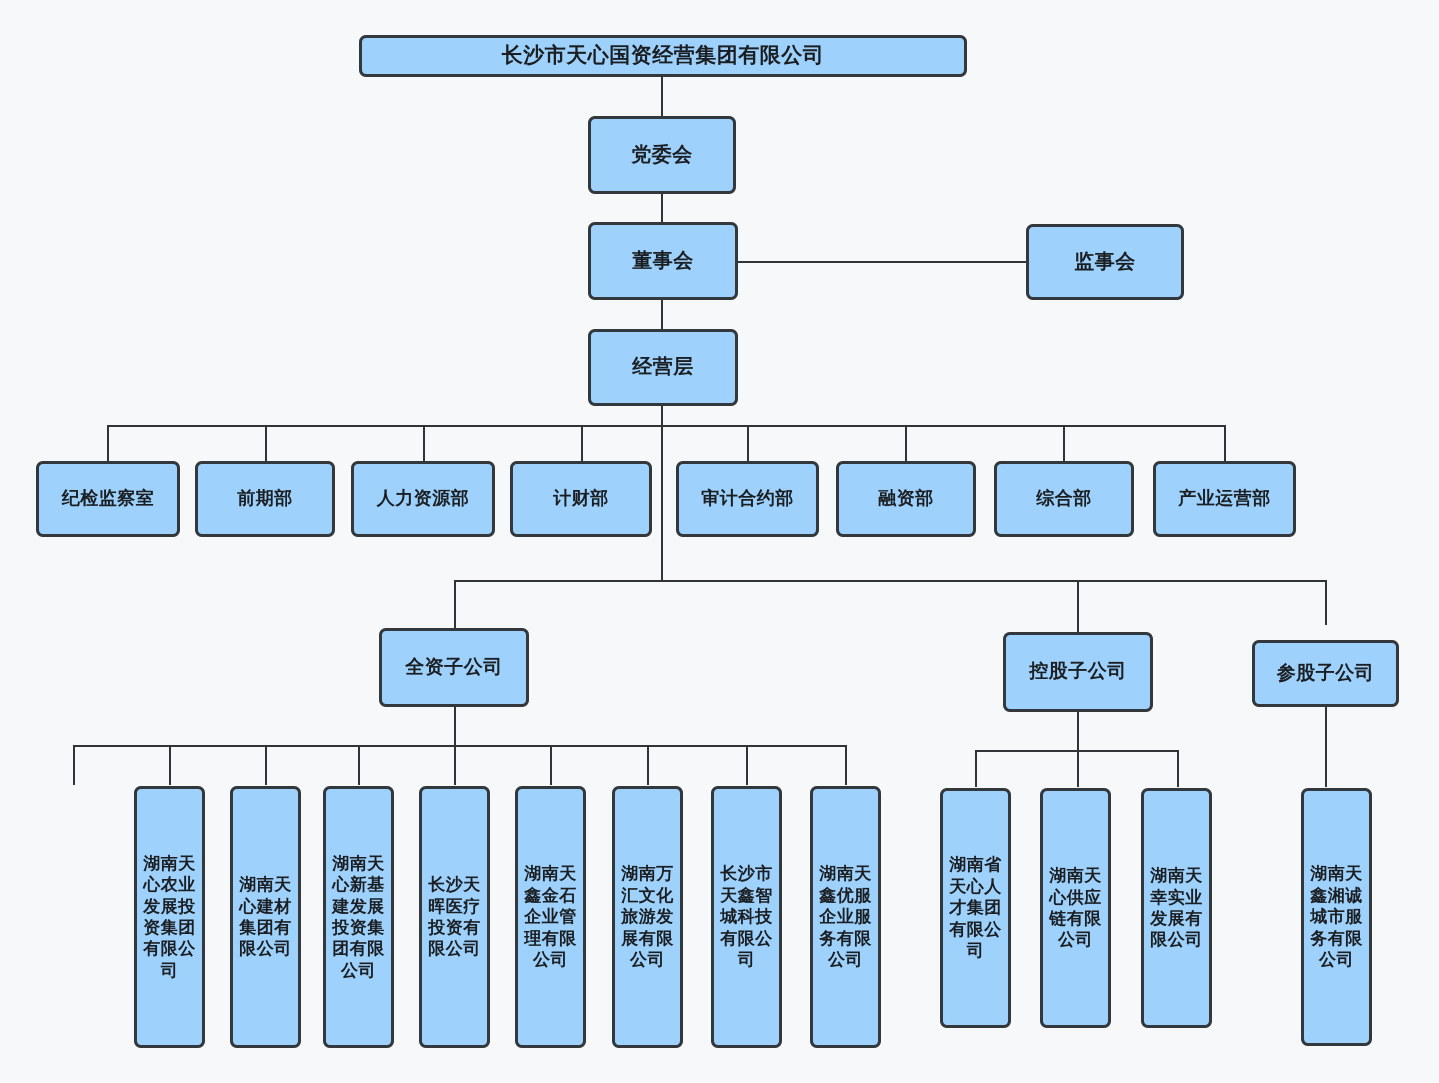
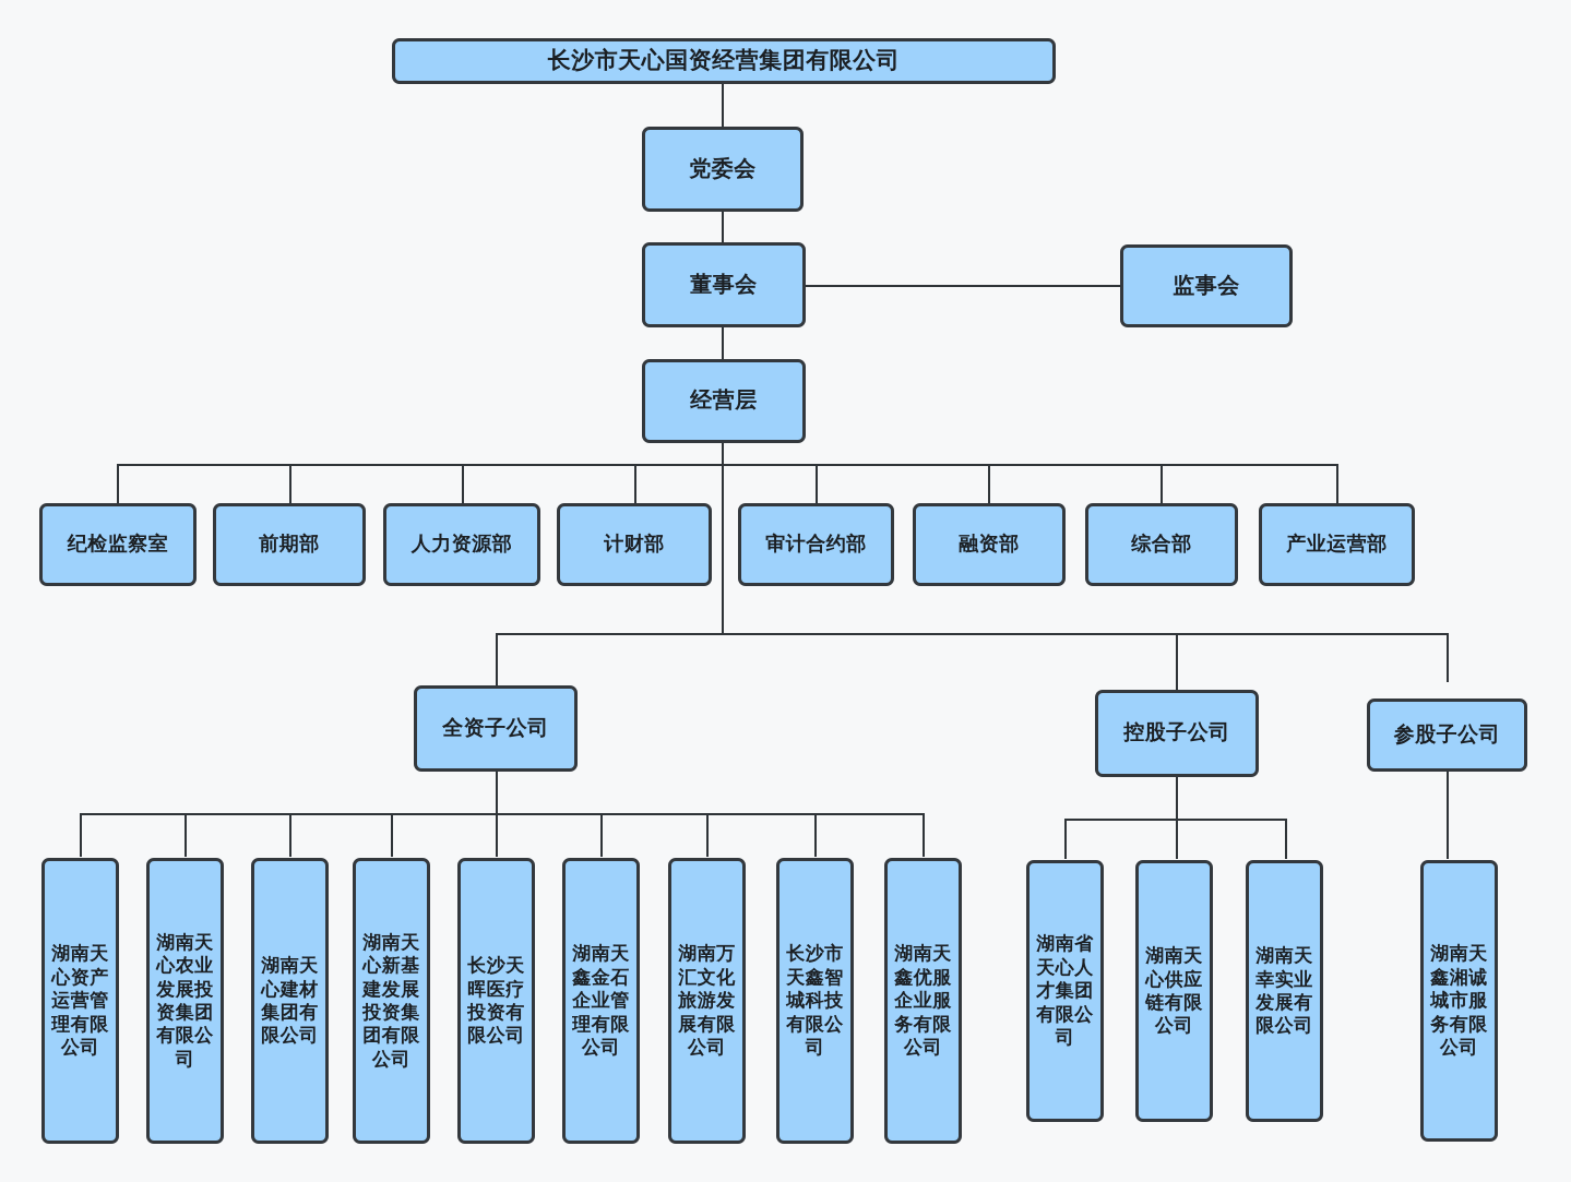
  长沙市天心国资经营集团有限公司
  党委会
  董事会
  监事会
  经营层
  纪检监察室
  前期部
  人力资源部
  计财部
  审计合约部
  融资部
  综合部
  产业运营部
  全资子公司
  控股子公司
  参股子公司
+ 湖南天心资产运营管理有限公司
  湖南天心农业发展投资集团有限公司
  湖南天心建材集团有限公司
  湖南天心新基建发展投资集团有限公司
  长沙天晖医疗投资有限公司
  湖南天鑫金石企业管理有限公司
  湖南万汇文化旅游发展有限公司
  长沙市天鑫智城科技有限公司
  湖南天鑫优服企业服务有限公司
  湖南省天心人才集团有限公司
  湖南天心供应链有限公司
  湖南天幸实业发展有限公司
  湖南天鑫湘诚城市服务有限公司
